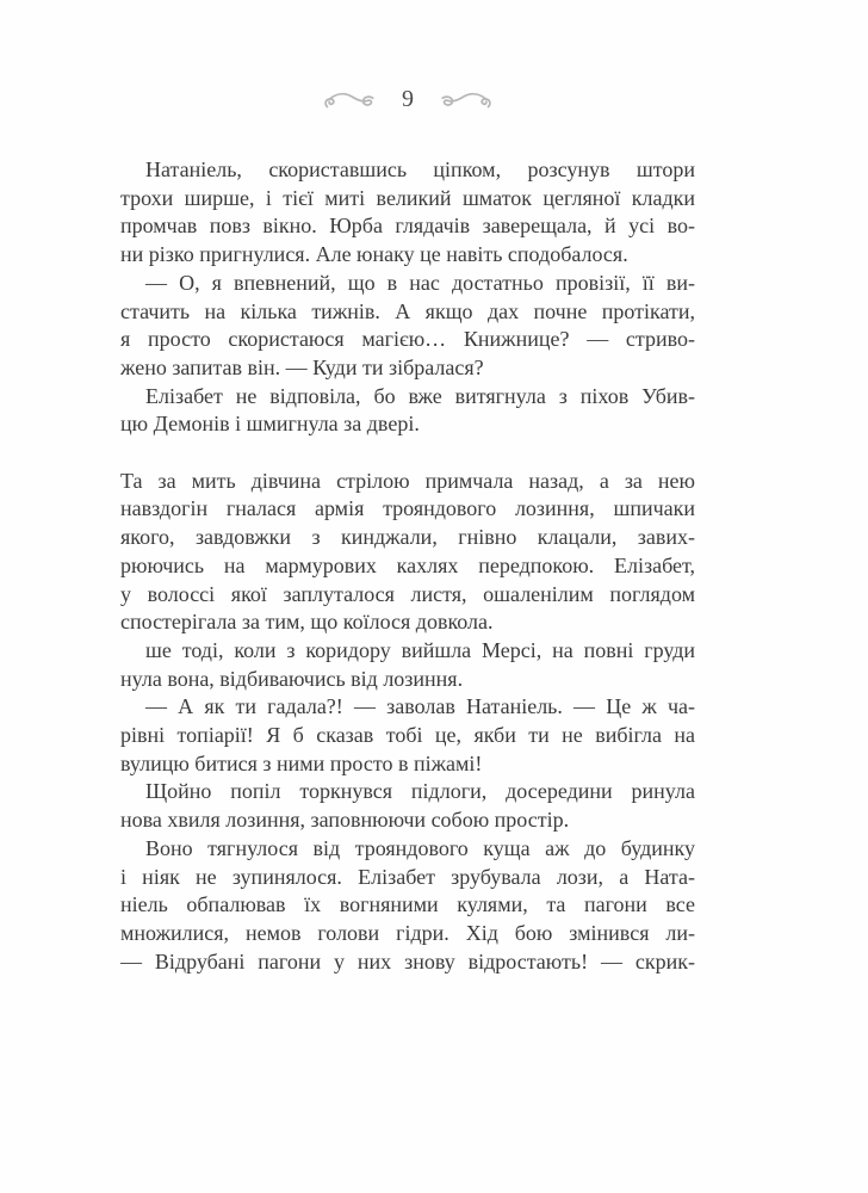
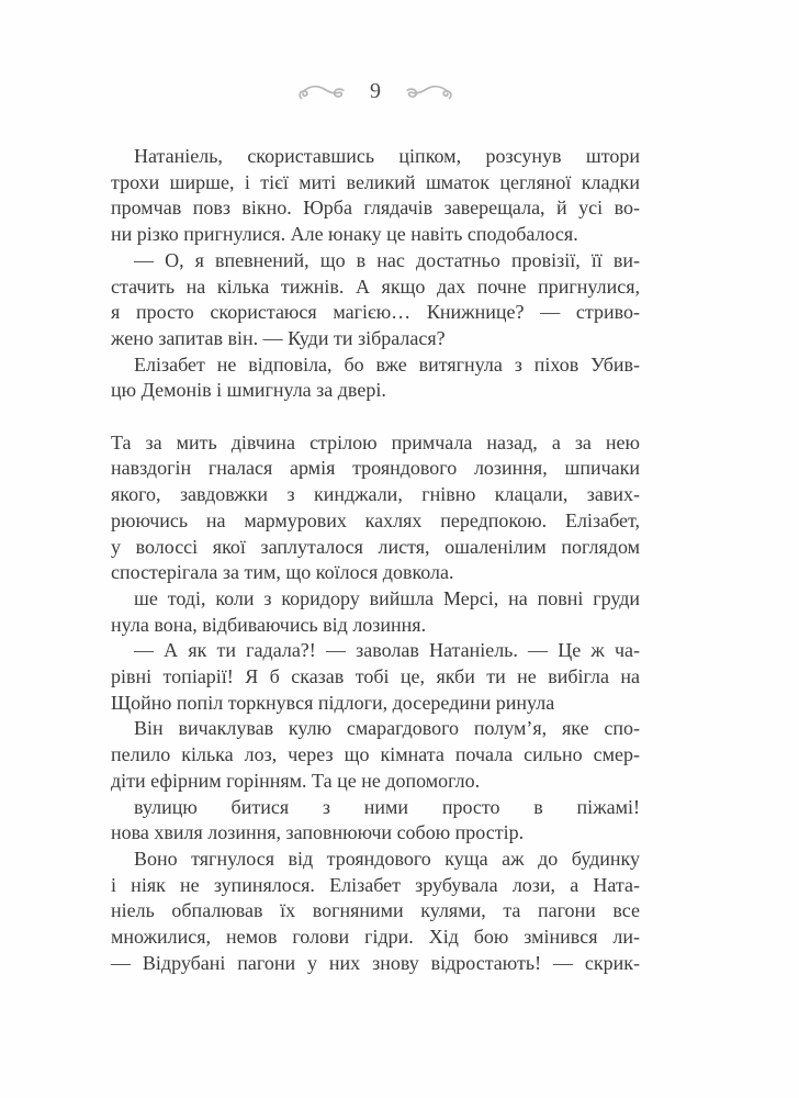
  9
  Натаніель, скориставшись ціпком, розсунув штори
  трохи ширше, і тієї миті великий шматок цегляної кладки
  промчав повз вікно. Юрба глядачів заверещала, й усі во-
  ни різко пригнулися. Але юнаку це навіть сподобалося.
  — О, я впевнений, що в нас достатньо провізії, її ви-
- стачить на кілька тижнів. А якщо дах почне протікати,
+ стачить на кілька тижнів. А якщо дах почне пригнулися,
  я просто скористаюся магією… Книжнице? — стриво-
  жено запитав він. — Куди ти зібралася?
  Елізабет не відповіла, бо вже витягнула з піхов Убив-
  цю Демонів і шмигнула за двері.
  Та за мить дівчина стрілою примчала назад, а за нею
  навздогін гналася армія трояндового лозиння, шпичаки
  якого, завдовжки з кинджали, гнівно клацали, завих-
  рюючись на мармурових кахлях передпокою. Елізабет,
  у волоссі якої заплуталося листя, ошаленілим поглядом
  спостерігала за тим, що коїлося довкола.
  ше тоді, коли з коридору вийшла Мерсі, на повні груди
  нула вона, відбиваючись від лозиння.
  — А як ти гадала?! — заволав Натаніель. — Це ж ча-
  рівні топіарії! Я б сказав тобі це, якби ти не вибігла на
- вулицю битися з ними просто в піжамі!
+ Щойно попіл торкнувся підлоги, досередини ринула
+ Він вичаклував кулю смарагдового полум’я, яке спо-
+ пелило кілька лоз, через що кімната почала сильно смер-
+ діти ефірним горінням. Та це не допомогло.
- Щойно попіл торкнувся підлоги, досередини ринула
+ вулицю битися з ними просто в піжамі!
  нова хвиля лозиння, заповнюючи собою простір.
  Воно тягнулося від трояндового куща аж до будинку
  і ніяк не зупинялося. Елізабет зрубувала лози, а Ната-
  ніель обпалював їх вогняними кулями, та пагони все
  множилися, немов голови гідри. Хід бою змінився ли-
  — Відрубані пагони у них знову відростають! — скрик-
